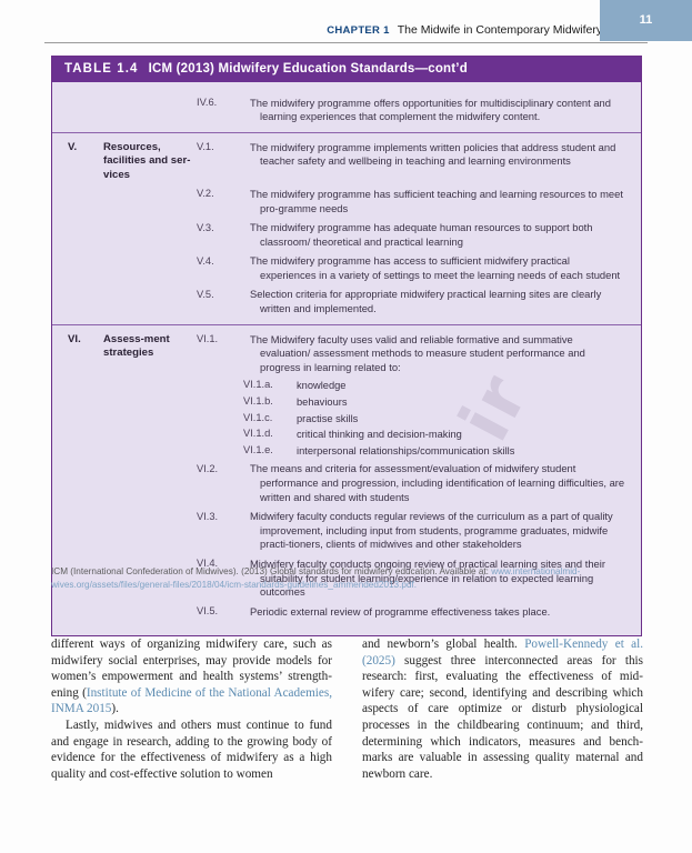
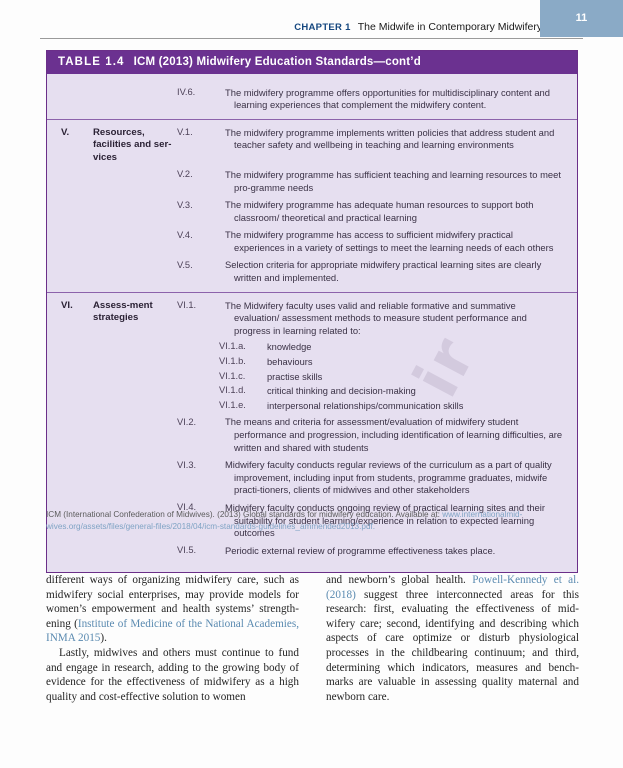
  CHAPTER 1 The Midwife in Contemporary Midwifer
  11
  TABLE 1.4 ICM (2013) Midwifery Education Standards—cont’d
  IV.6.
  The midwifery programme offers opportunities for multidisciplinary content and learning experiences that complement the midwifery content.
  V.
  Resources, facilities and ser-vices
  V.1.
  The midwifery programme implements written policies that address student and teacher safety and wellbeing in teaching and learning environments
  V.2.
  The midwifery programme has sufficient teaching and learning resources to meet pro-gramme needs
  V.3.
  The midwifery programme has adequate human resources to support both classroom/ theoretical and practical learning
  V.4.
- The midwifery programme has access to sufficient midwifery practical experiences in a variety of settings to meet the learning needs of each student
+ The midwifery programme has access to sufficient midwifery practical experiences in a variety of settings to meet the learning needs of each others
  V.5.
  Selection criteria for appropriate midwifery practical learning sites are clearly written and implemented.
  VI.
  Assess-ment strategies
  VI.1.
  The Midwifery faculty uses valid and reliable formative and summative evaluation/ assessment methods to measure student performance and progress in learning related to:
  VI.1.a.
  knowledge
  VI.1.b.
  behaviours
  VI.1.c.
  practise skills
  VI.1.d.
  critical thinking and decision-making
  VI.1.e.
  interpersonal relationships/communication skills
  VI.2.
  The means and criteria for assessment/evaluation of midwifery student performance and progression, including identification of learning difficulties, are written and shared with students
  VI.3.
  Midwifery faculty conducts regular reviews of the curriculum as a part of quality improvement, including input from students, programme graduates, midwife practi-tioners, clients of midwives and other stakeholders
  VI.4.
  Midwifery faculty conducts ongoing review of practical learning sites and their suitability for student learning/experience in relation to expected learning outcomes
  VI.5.
  Periodic external review of programme effectiveness takes place.
  ICM (International Confederation of Midwives). (2013) Global standards for midwifery education. Available at: www.internationalmid-wives.org/assets/files/general-files/2018/04/icm-standards-guidelines_ammended2013.pdf.
  different ways of organizing midwifery care, such as midwifery social enterprises, may provide models for women’s empowerment and health systems’ strength-ening (Institute of Medicine of the National Academies, INMA 2015).
  Lastly, midwives and others must continue to fund and engage in research, adding to the growing body of evidence for the effectiveness of midwifery as a high quality and cost-effective solution to women
- and newborn’s global health. Powell-Kennedy et al. (2025) suggest three interconnected areas for this research: first, evaluating the effectiveness of mid-wifery care; second, identifying and describing which aspects of care optimize or disturb physiological processes in the childbearing continuum; and third, determining which indicators, measures and bench-marks are valuable in assessing quality maternal and newborn care.
+ and newborn’s global health. Powell-Kennedy et al. (2018) suggest three interconnected areas for this research: first, evaluating the effectiveness of mid-wifery care; second, identifying and describing which aspects of care optimize or disturb physiological processes in the childbearing continuum; and third, determining which indicators, measures and bench-marks are valuable in assessing quality maternal and newborn care.
